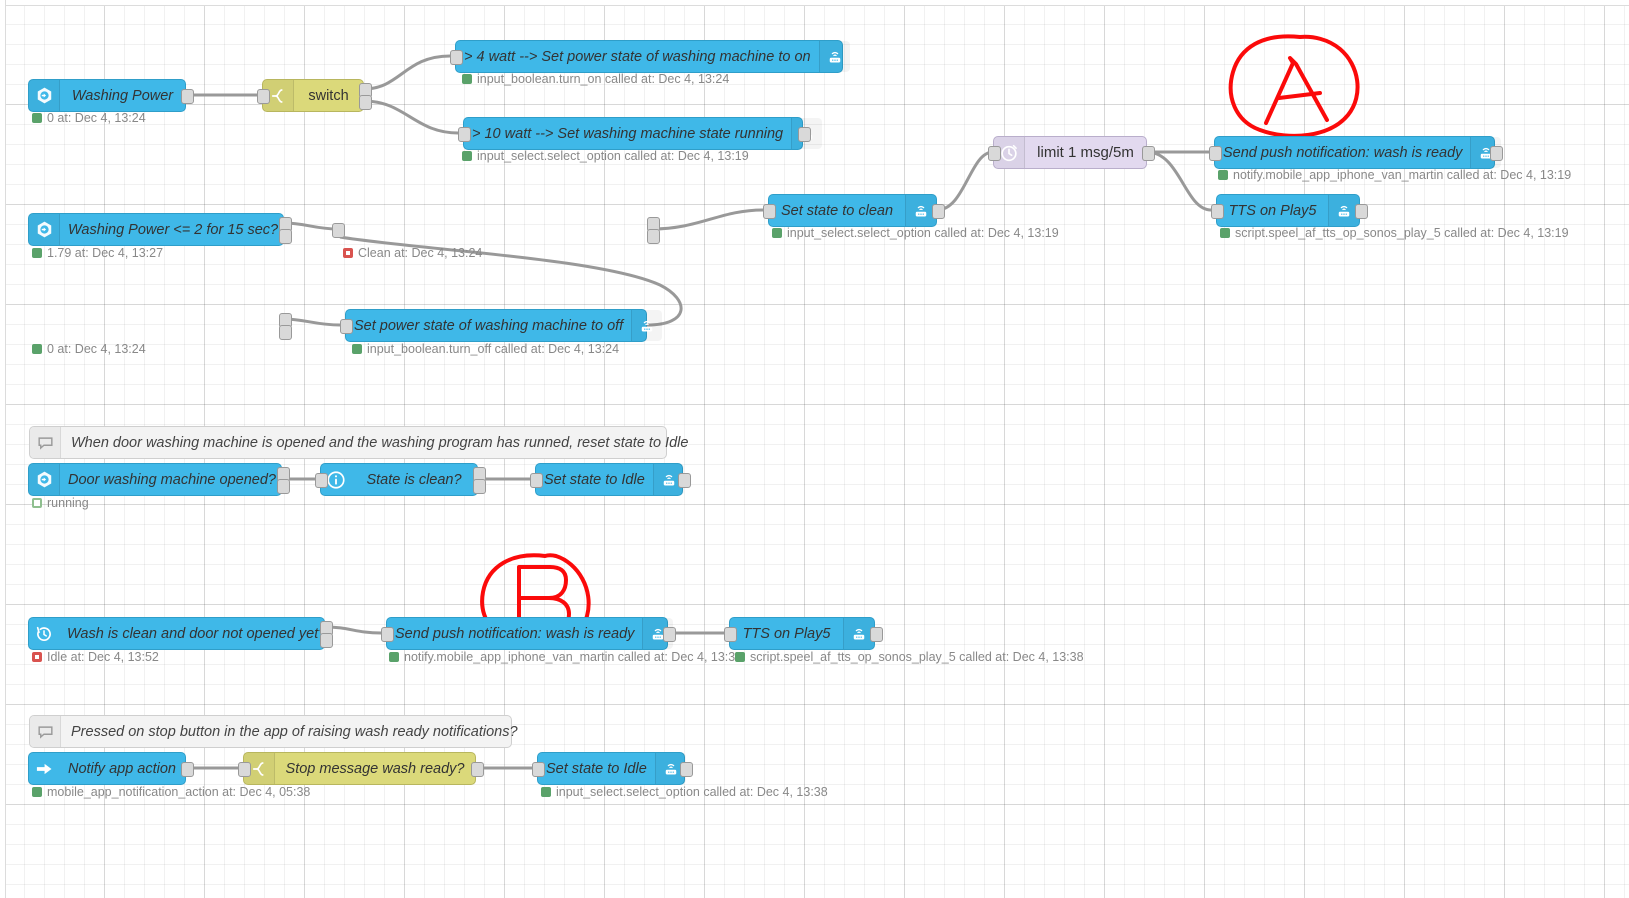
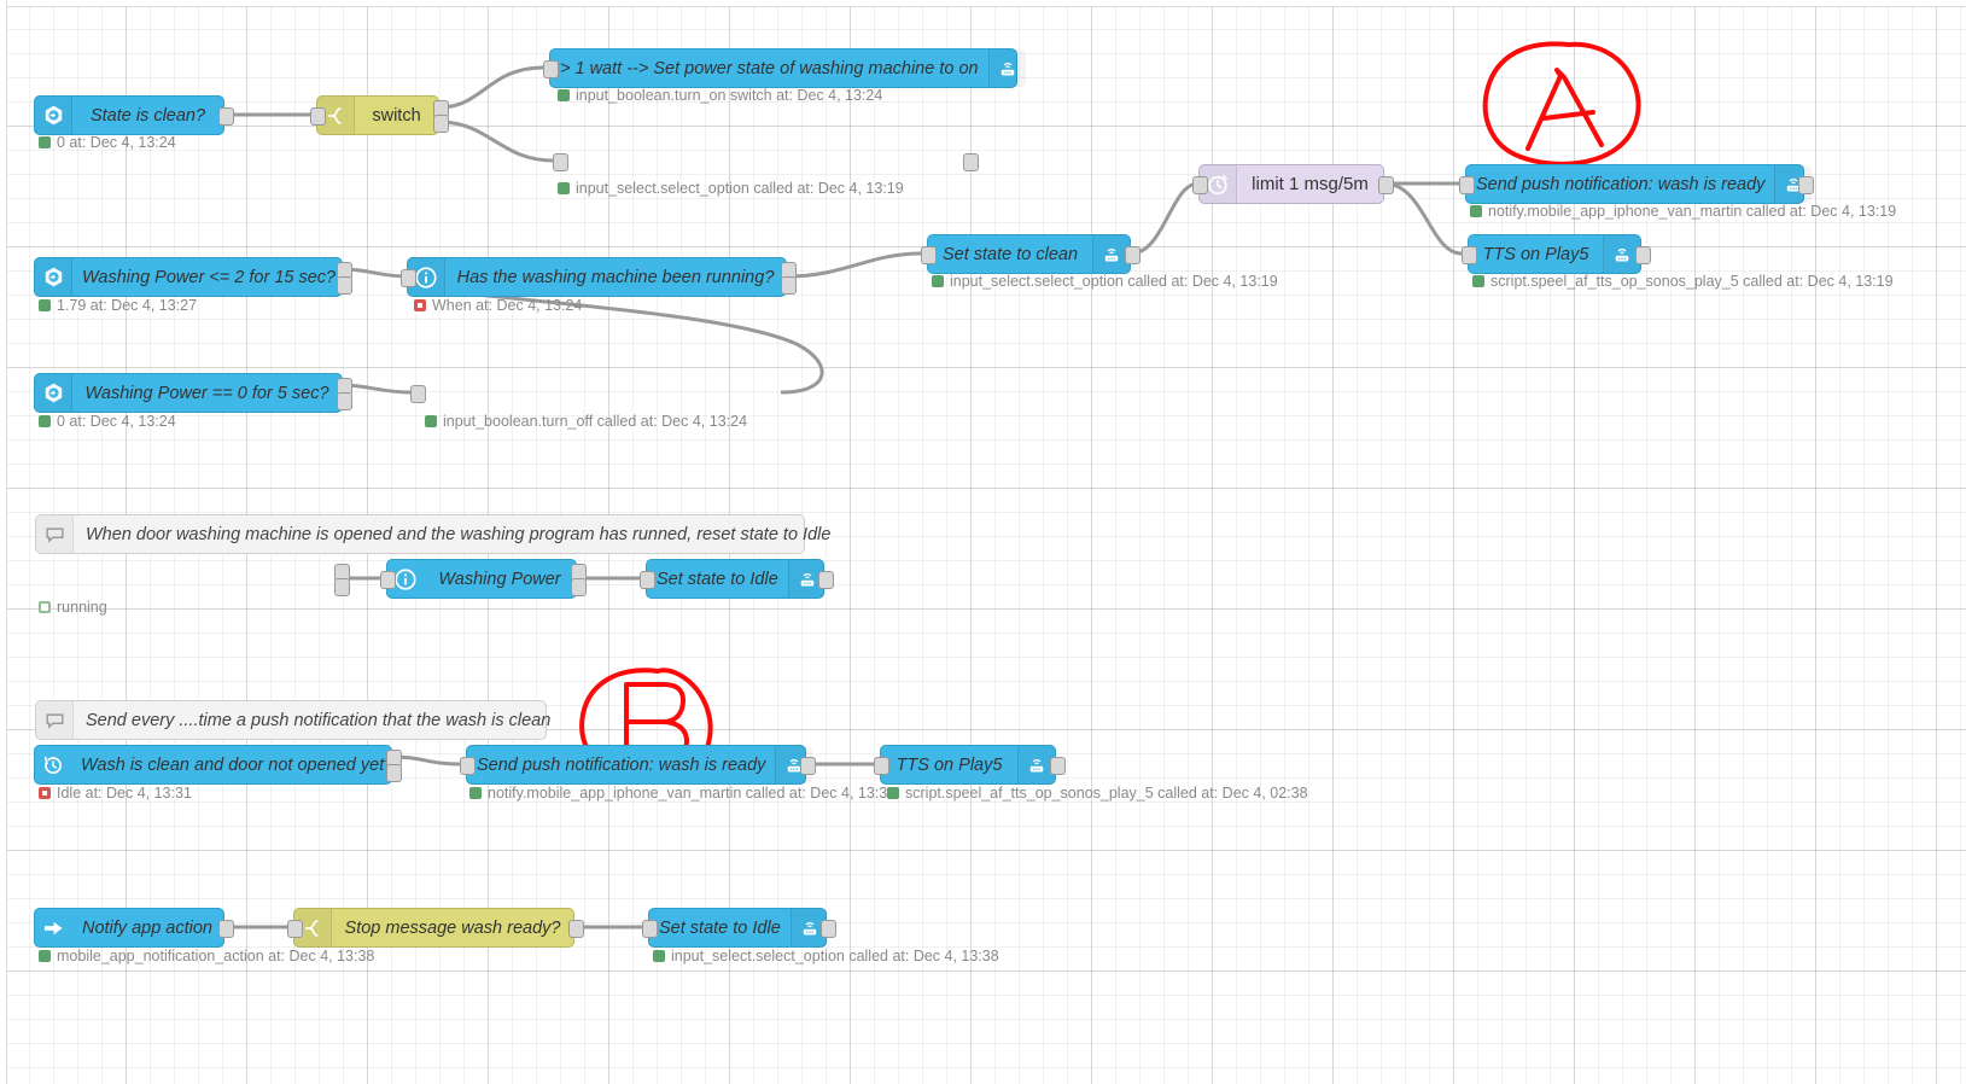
- Washing Power
+ State is clean?
  0 at: Dec 4, 13:24
  switch
- > 4 watt --> Set power state of washing machine to on
+ > 1 watt --> Set power state of washing machine to on
- input_boolean.turn_on called at: Dec 4, 13:24
+ input_boolean.turn_on switch at: Dec 4, 13:24
- > 10 watt --> Set washing machine state running
  input_select.select_option called at: Dec 4, 13:19
  Washing Power <= 2 for 15 sec?
  1.79 at: Dec 4, 13:27
+ Has the washing machine been running?
- Clean at: Dec 4, 13:24
+ When at: Dec 4, 13:24
  Set state to clean
  input_select.select_option called at: Dec 4, 13:19
  limit 1 msg/5m
  Send push notification: wash is ready
  notify.mobile_app_iphone_van_martin called at: Dec 4, 13:19
  TTS on Play5
  script.speel_af_tts_op_sonos_play_5 called at: Dec 4, 13:19
+ Washing Power == 0 for 5 sec?
  0 at: Dec 4, 13:24
- Set power state of washing machine to off
  input_boolean.turn_off called at: Dec 4, 13:24
  When door washing machine is opened and the washing program has runned, reset state to Idle
- Door washing machine opened?
  running
- State is clean?
+ Washing Power
  Set state to Idle
+ Send every ....time a push notification that the wash is clean
  Wash is clean and door not opened yet
- Idle at: Dec 4, 13:52
+ Idle at: Dec 4, 13:31
  Send push notification: wash is ready
  notify.mobile_app_iphone_van_martin called at: Dec 4, 13:3
  TTS on Play5
- script.speel_af_tts_op_sonos_play_5 called at: Dec 4, 13:38
+ script.speel_af_tts_op_sonos_play_5 called at: Dec 4, 02:38
- Pressed on stop button in the app of raising wash ready notifications?
  Notify app action
- mobile_app_notification_action at: Dec 4, 05:38
+ mobile_app_notification_action at: Dec 4, 13:38
  Stop message wash ready?
  Set state to Idle
  input_select.select_option called at: Dec 4, 13:38
